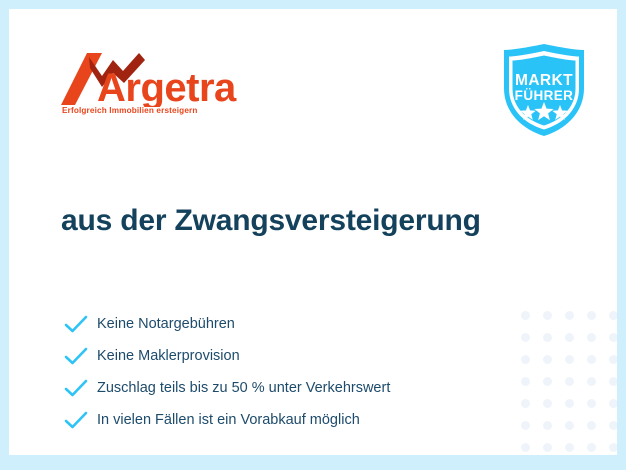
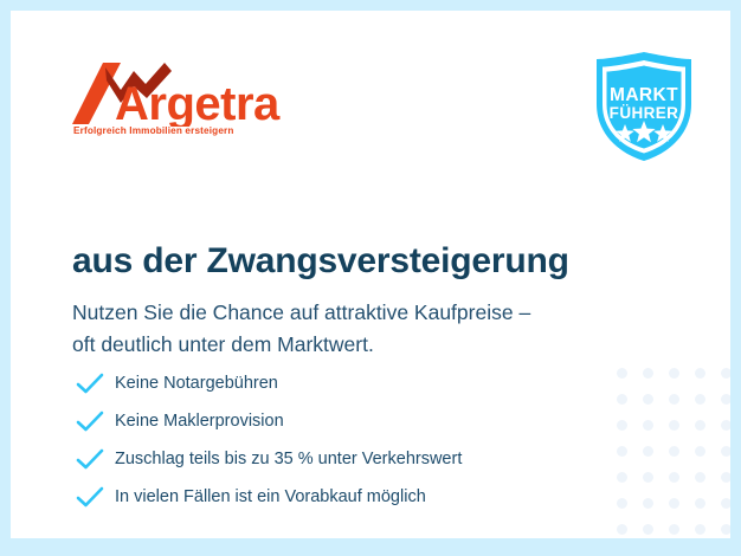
  Argetra
  Erfolgreich Immobilien ersteigern
  MARKT
  FÜHRER
  aus der Zwangsversteigerung
+ Nutzen Sie die Chance auf attraktive Kaufpreise –
+ oft deutlich unter dem Marktwert.
  Keine Notargebühren
  Keine Maklerprovision
- Zuschlag teils bis zu 50 % unter Verkehrswert
+ Zuschlag teils bis zu 35 % unter Verkehrswert
  In vielen Fällen ist ein Vorabkauf möglich
